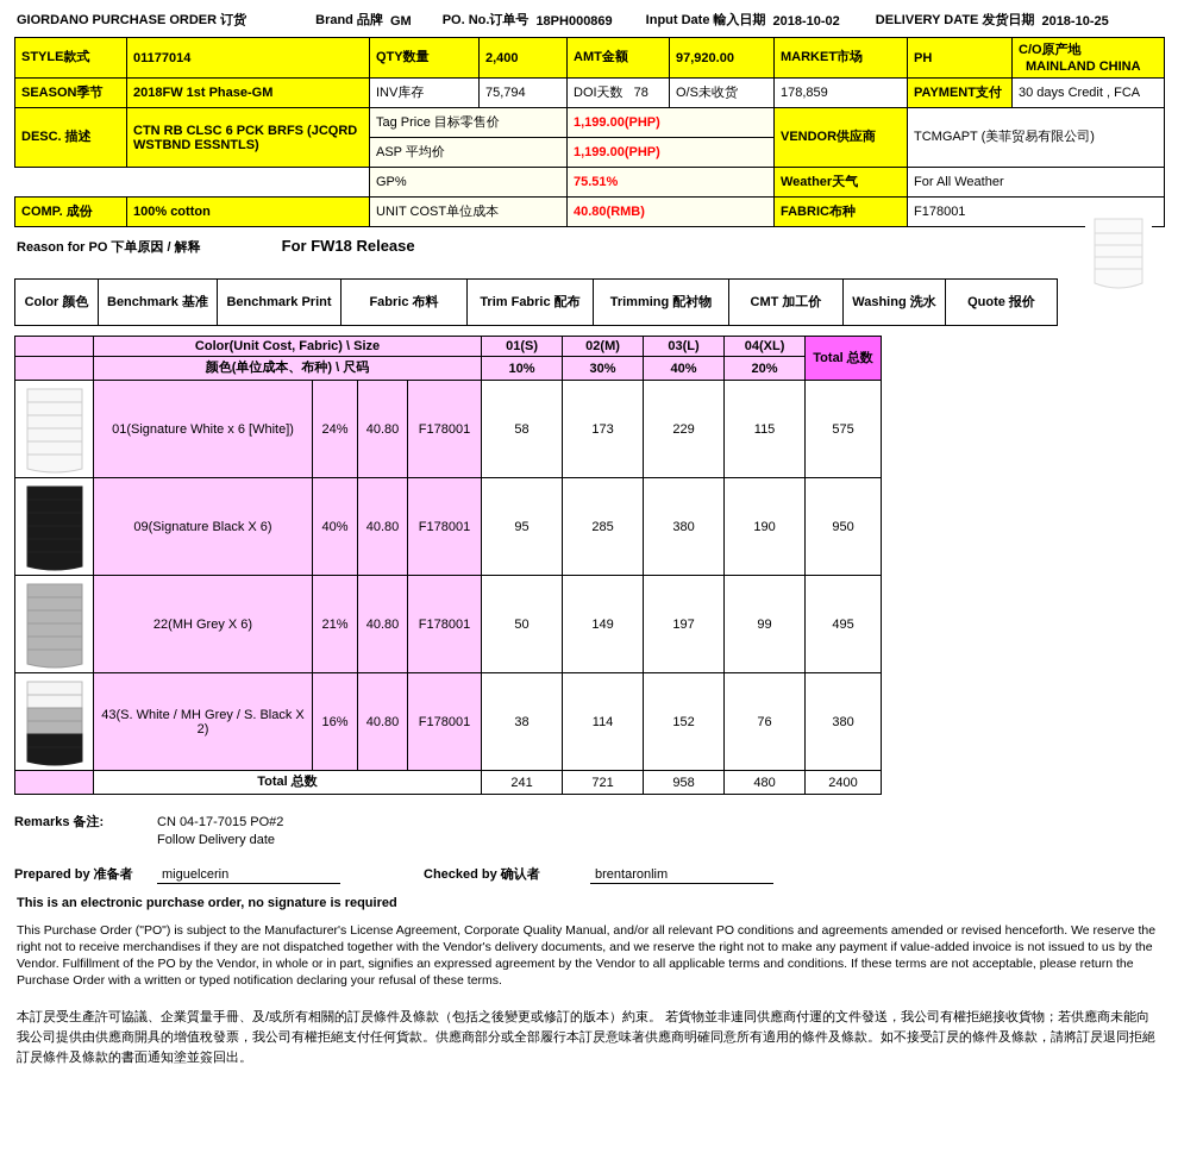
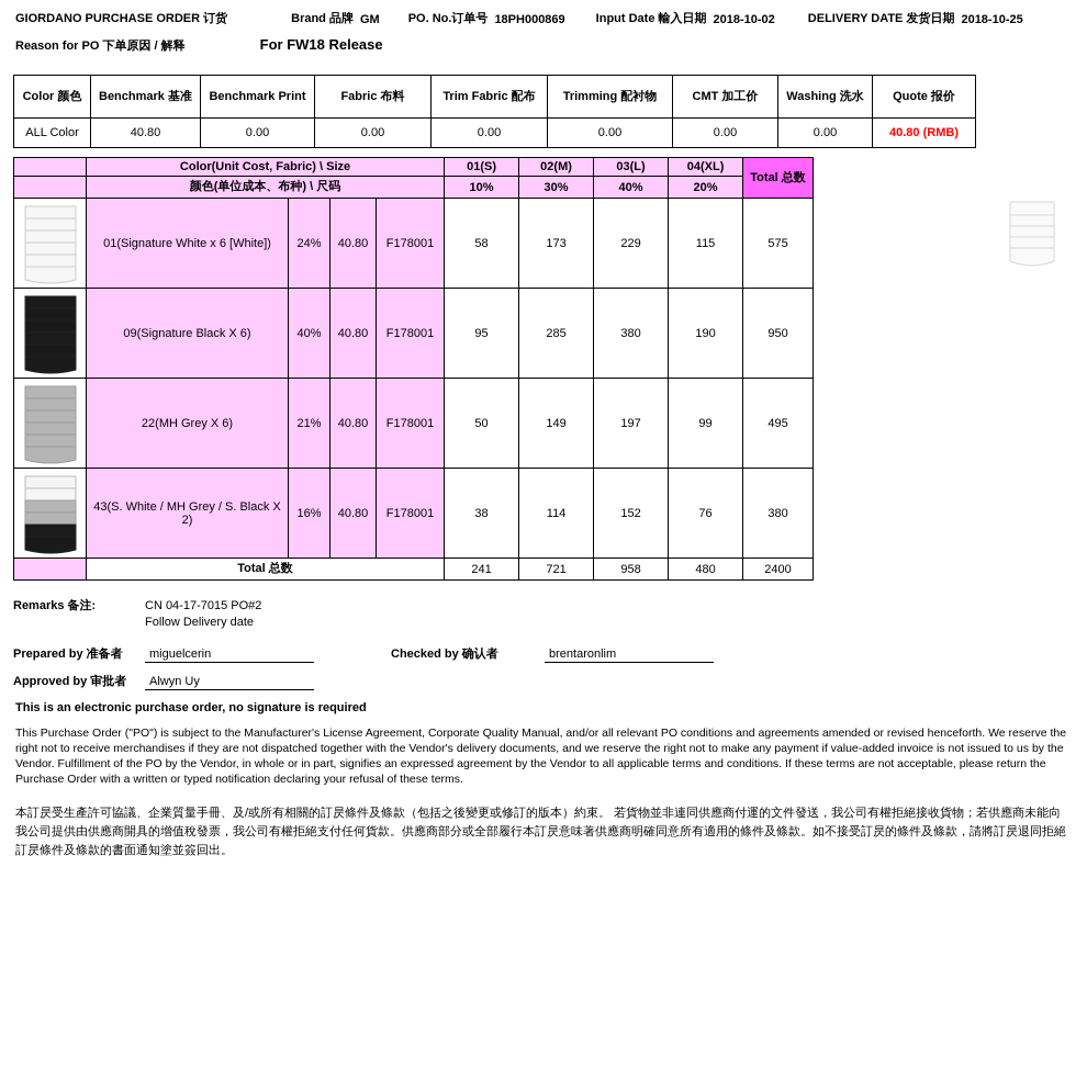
  GIORDANO PURCHASE ORDER 订货
  Brand 品牌
  GM
  PO. No.订单号
  18PH000869
  Input Date 輸入日期
  2018-10-02
  DELIVERY DATE 发货日期
  2018-10-25
- STYLE款式	01177014	QTY数量	2,400	AMT金额	97,920.00	MARKET市场	PH	C/O原产地 MAINLAND CHINA
- SEASON季节	2018FW 1st Phase-GM	INV库存	75,794	DOI天数 78	O/S未收货	178,859	PAYMENT支付	30 days Credit , FCA
- DESC. 描述	CTN RB CLSC 6 PCK BRFS (JCQRD WSTBND ESSNTLS)	Tag Price 目标零售价	1,199.00(PHP)	VENDOR供应商	TCMGAPT (美菲贸易有限公司)
- ASP 平均价	1,199.00(PHP)
- 	GP%	75.51%	Weather天气	For All Weather
- COMP. 成份	100% cotton	UNIT COST单位成本	40.80(RMB)	FABRIC布种	F178001
  Reason for PO 下单原因 / 解释
  For FW18 Release
  Color 颜色	Benchmark 基准	Benchmark Print	Fabric 布料	Trim Fabric 配布	Trimming 配衬物	CMT 加工价	Washing 洗水	Quote 报价
+ ALL Color	40.80	0.00	0.00	0.00	0.00	0.00	0.00	40.80 (RMB)
  	Color(Unit Cost, Fabric) \ Size	01(S)	02(M)	03(L)	04(XL)	Total 总数
  	颜色(单位成本、布种) \ 尺码	10%	30%	40%	20%
  	01(Signature White x 6 [White])	24%	40.80	F178001	58	173	229	115	575
  	09(Signature Black X 6)	40%	40.80	F178001	95	285	380	190	950
  	22(MH Grey X 6)	21%	40.80	F178001	50	149	197	99	495
  	43(S. White / MH Grey / S. Black X 2)	16%	40.80	F178001	38	114	152	76	380
  	Total 总数	241	721	958	480	2400
  Remarks 备注:
  CN 04-17-7015 PO#2
  Follow Delivery date
  Prepared by 准备者
  miguelcerin
  Checked by 确认者
  brentaronlim
+ Approved by 审批者
+ Alwyn Uy
  This is an electronic purchase order, no signature is required
  This Purchase Order ("PO") is subject to the Manufacturer's License Agreement, Corporate Quality Manual, and/or all relevant PO conditions and agreements amended or revised henceforth. We reserve the right not to receive merchandises if they are not dispatched together with the Vendor's delivery documents, and we reserve the right not to make any payment if value-added invoice is not issued to us by the Vendor. Fulfillment of the PO by the Vendor, in whole or in part, signifies an expressed agreement by the Vendor to all applicable terms and conditions. If these terms are not acceptable, please return the Purchase Order with a written or typed notification declaring your refusal of these terms.
  本訂昃受生產許可協議、企業質量手冊、及/或所有相關的訂昃條件及條款（包括之後變更或修訂的版本）約束。 若貨物並非連同供應商付運的文件發送，我公司有權拒絕接收貨物；若供應商未能向我公司提供由供應商開具的增值稅發票，我公司有權拒絕支付任何貨款。供應商部分或全部履行本訂昃意味著供應商明確同意所有適用的條件及條款。如不接受訂昃的條件及條款，請將訂昃退同拒絕訂昃條件及條款的書面通知塗並簽回出。
